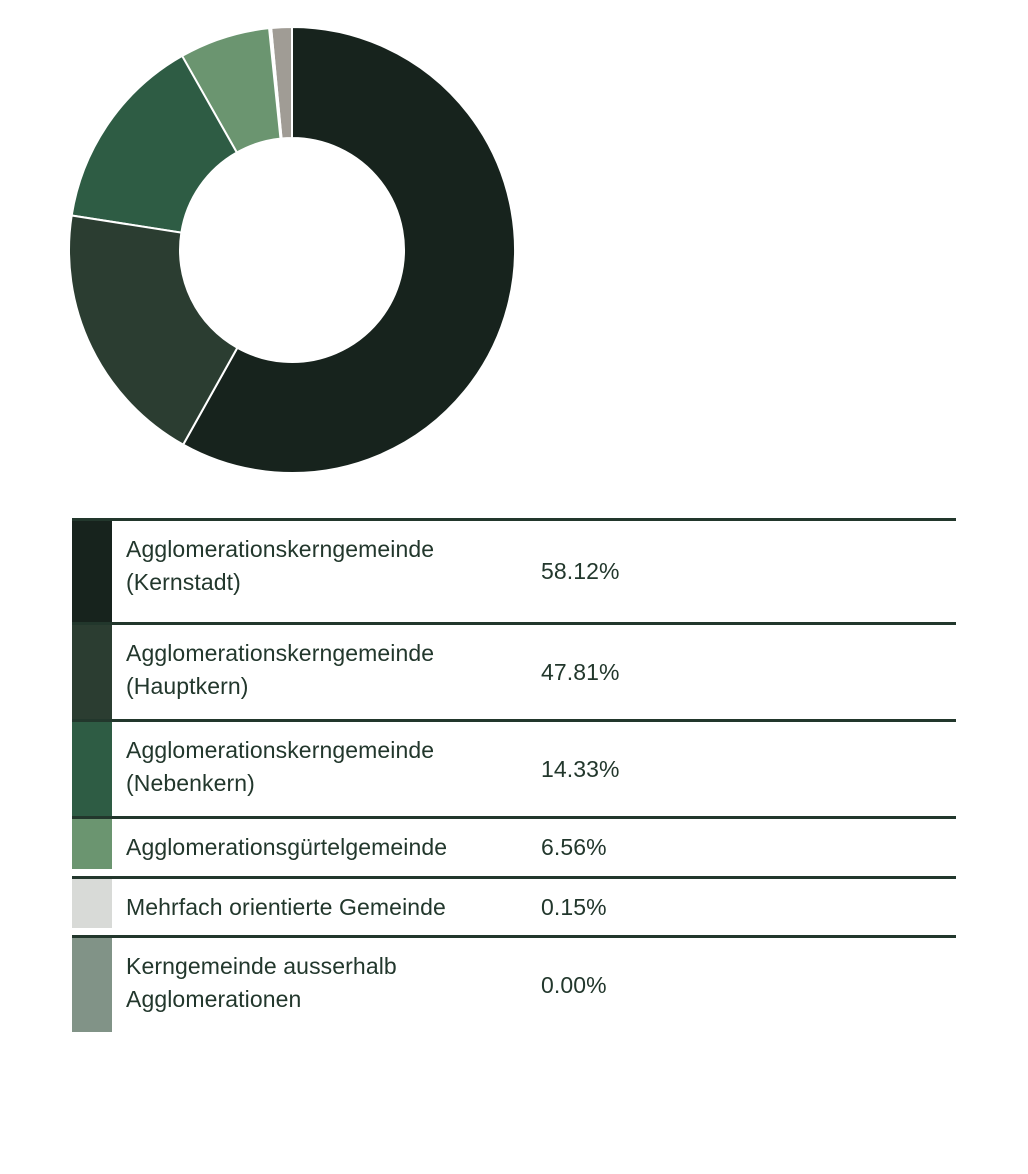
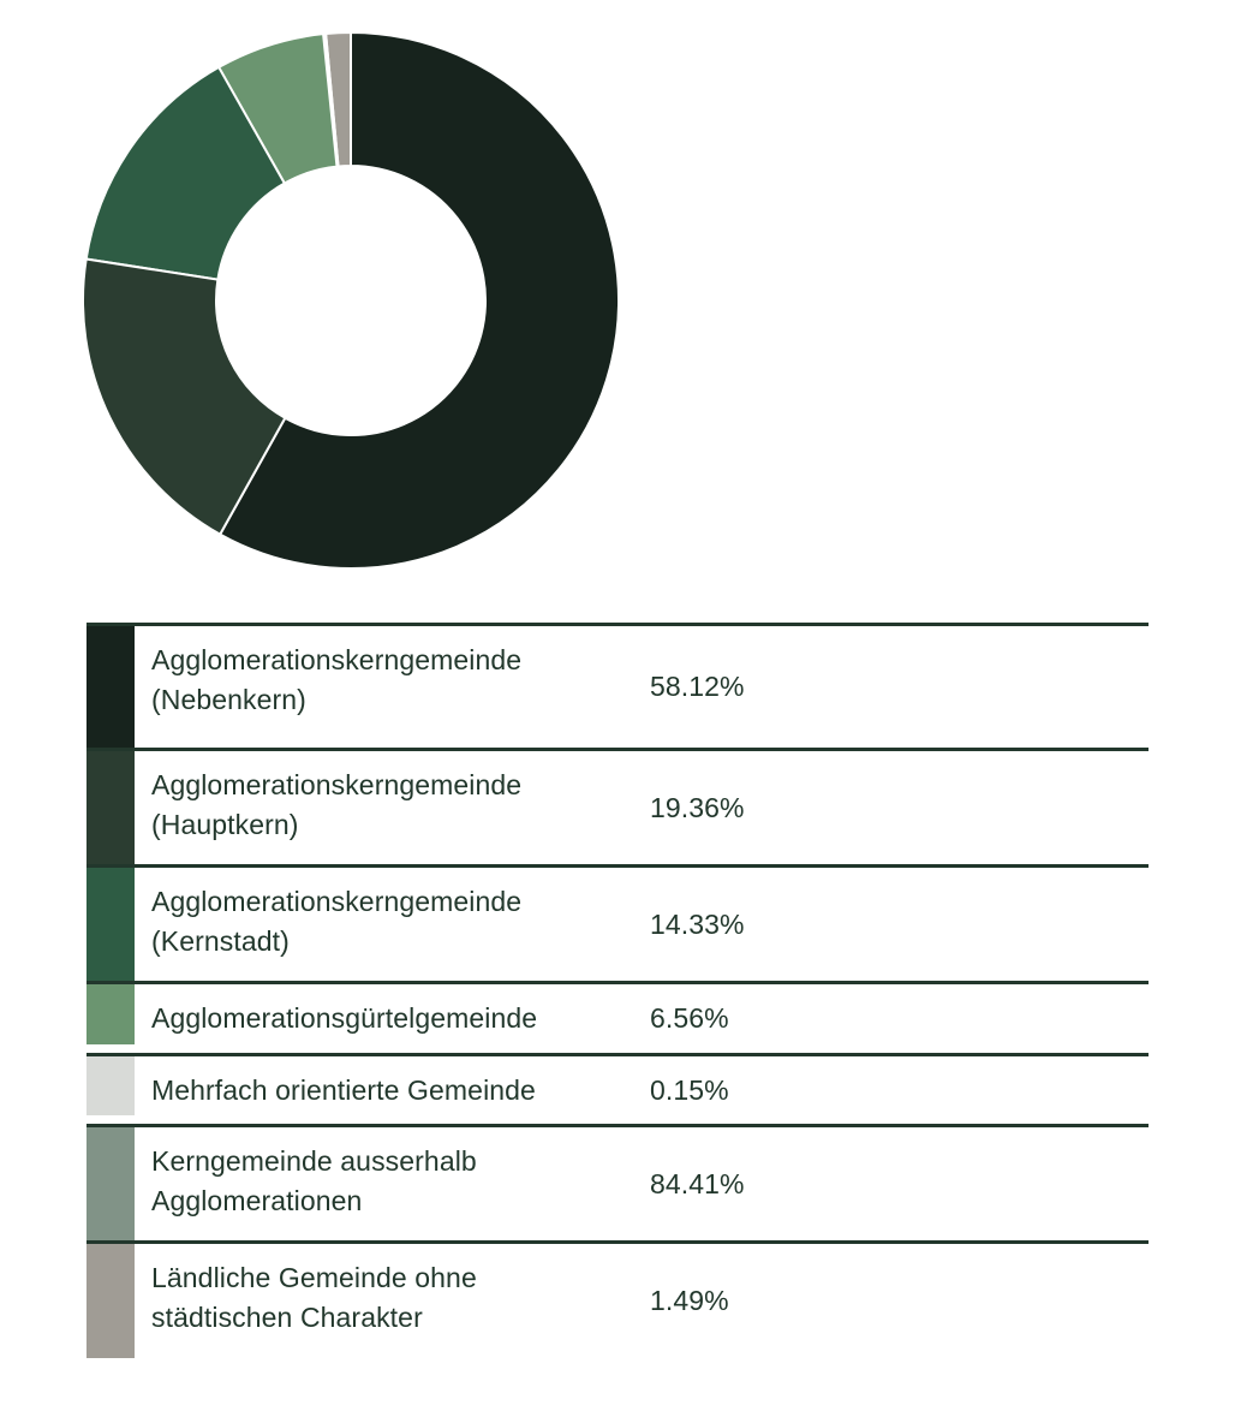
- 	Agglomerationskerngemeinde(Kernstadt)	58.12%
+ 	Agglomerationskerngemeinde(Nebenkern)	58.12%
- 	Agglomerationskerngemeinde(Hauptkern)	47.81%
+ 	Agglomerationskerngemeinde(Hauptkern)	19.36%
- 	Agglomerationskerngemeinde(Nebenkern)	14.33%
+ 	Agglomerationskerngemeinde(Kernstadt)	14.33%
  	Agglomerationsgürtelgemeinde	6.56%
  	Mehrfach orientierte Gemeinde	0.15%
- 	Kerngemeinde ausserhalbAgglomerationen	0.00%
+ 	Kerngemeinde ausserhalbAgglomerationen	84.41%
+ 	Ländliche Gemeinde ohnestädtischen Charakter	1.49%
